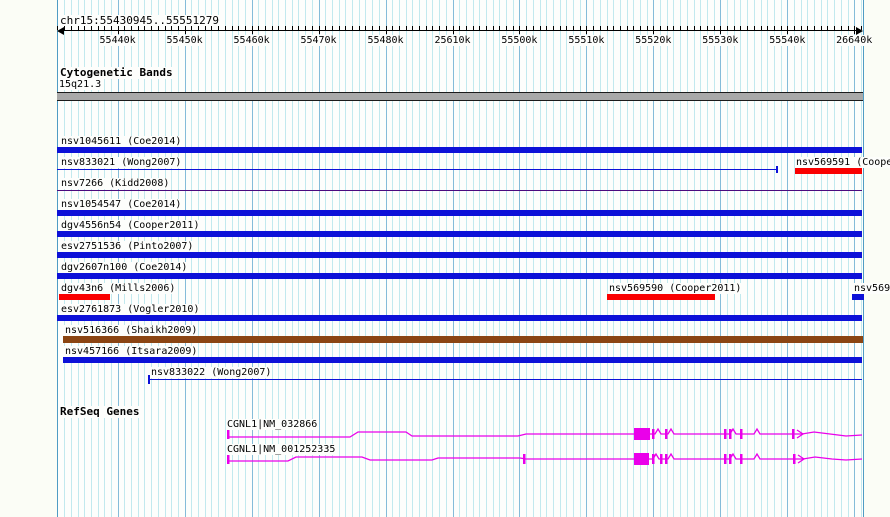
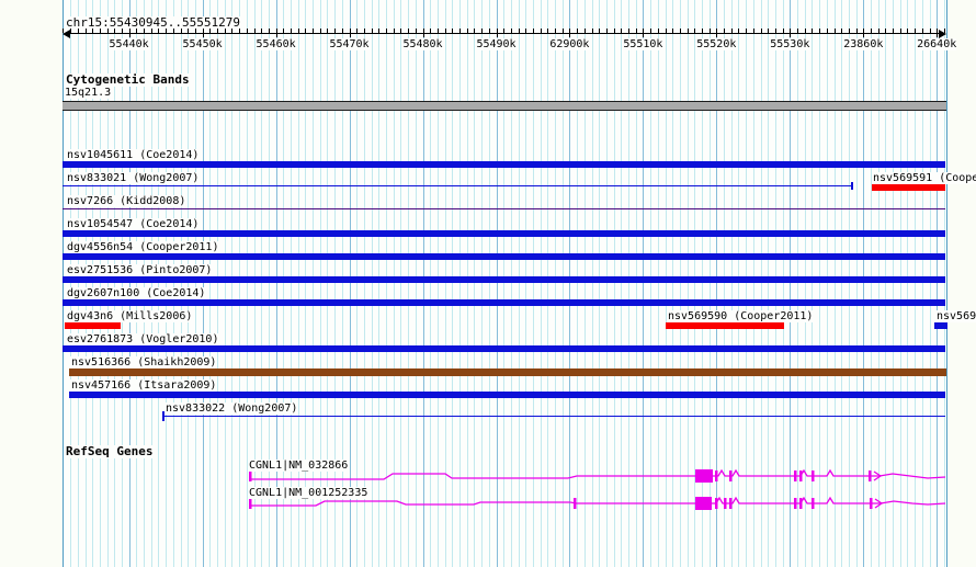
  chr15:55430945..55551279
  55440k
  55450k
  55460k
  55470k
  55480k
- 25610k
+ 55490k
- 55500k
+ 62900k
  55510k
  55520k
  55530k
- 55540k
+ 23860k
  26640k
  Cytogenetic Bands
  15q21.3
  nsv1045611 (Coe2014)
  nsv833021 (Wong2007)
  nsv569591 (Coope
  nsv7266 (Kidd2008)
  nsv1054547 (Coe2014)
  dgv4556n54 (Cooper2011)
  esv2751536 (Pinto2007)
  dgv2607n100 (Coe2014)
  dgv43n6 (Mills2006)
  nsv569590 (Cooper2011)
  nsv569
  esv2761873 (Vogler2010)
  nsv516366 (Shaikh2009)
  nsv457166 (Itsara2009)
  nsv833022 (Wong2007)
  RefSeq Genes
  CGNL1|NM_032866
  CGNL1|NM_001252335
